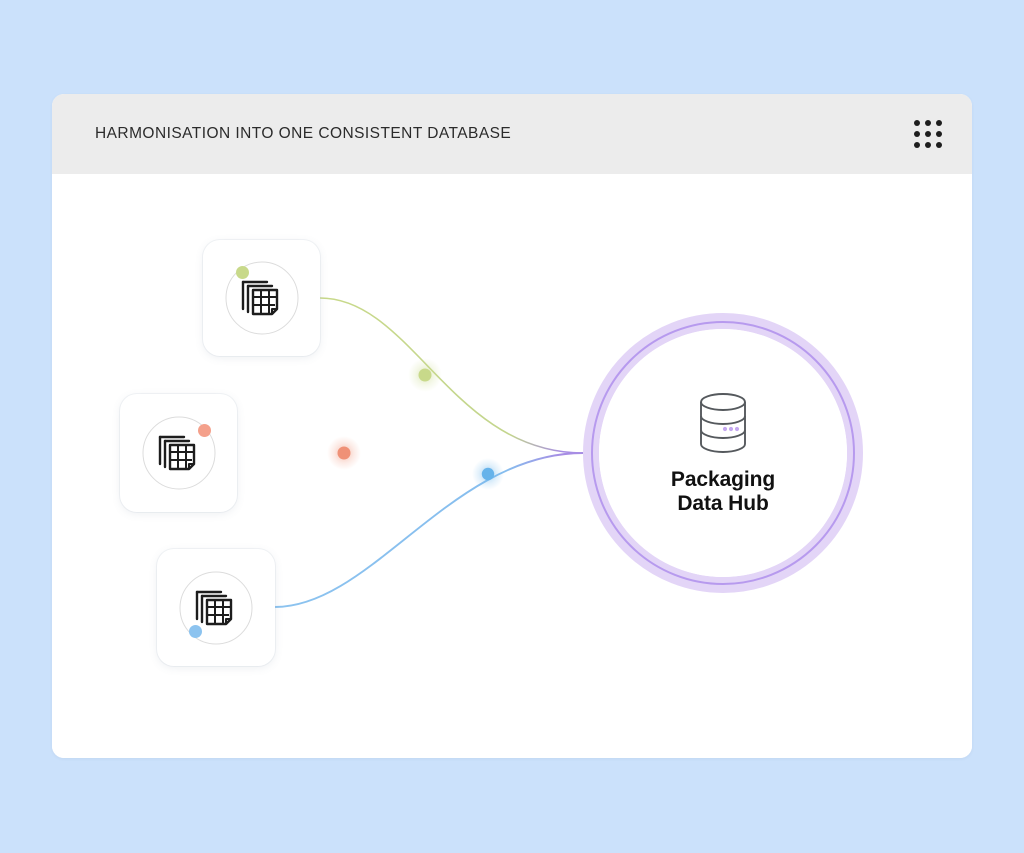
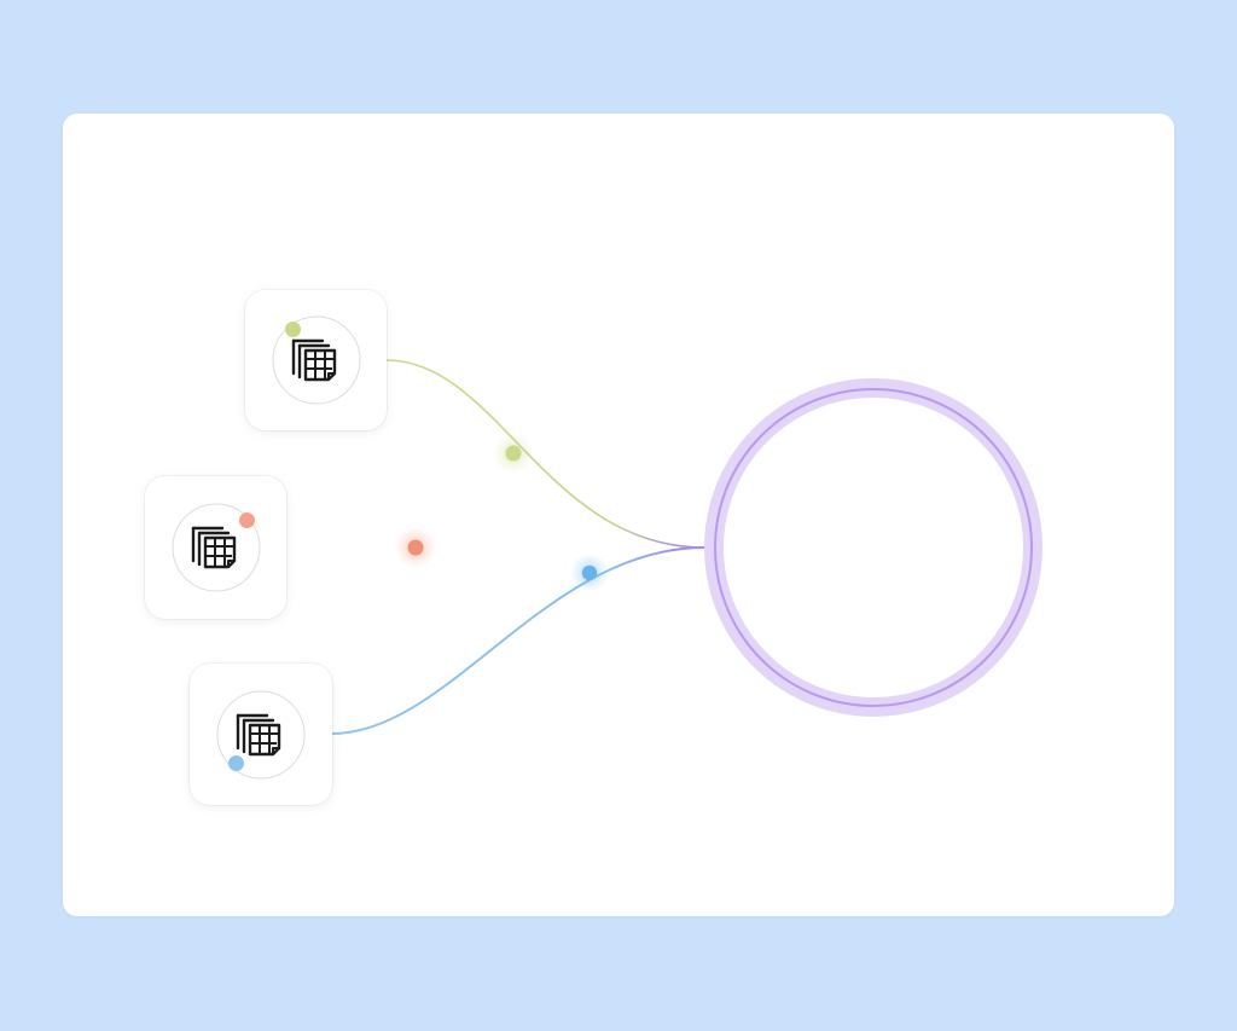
- HARMONISATION INTO ONE CONSISTENT DATABASE
- Packaging
- Data Hub
